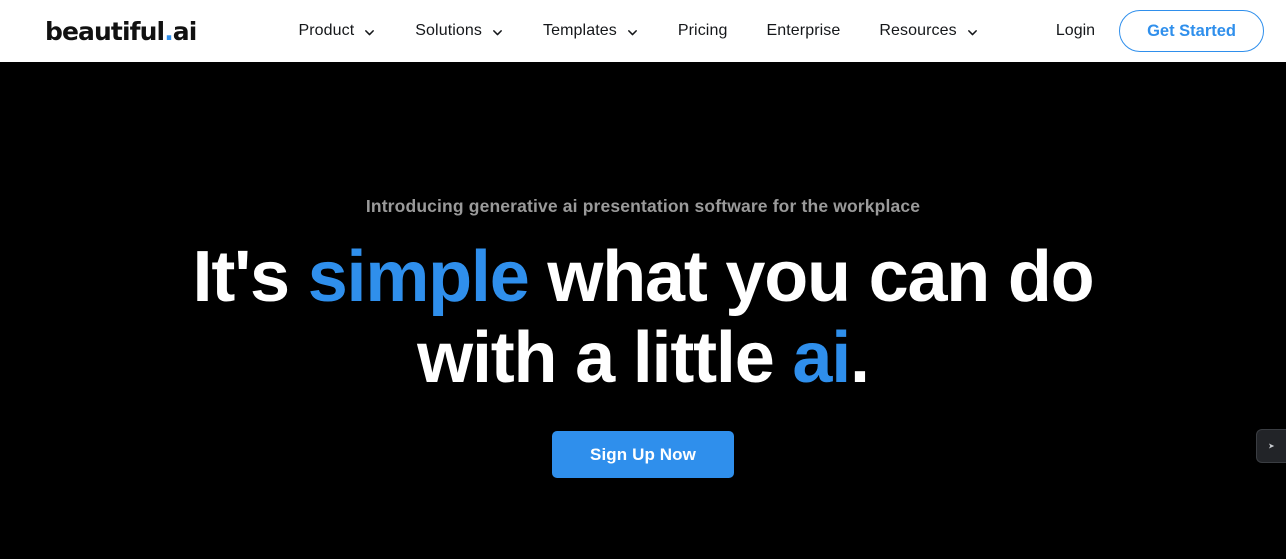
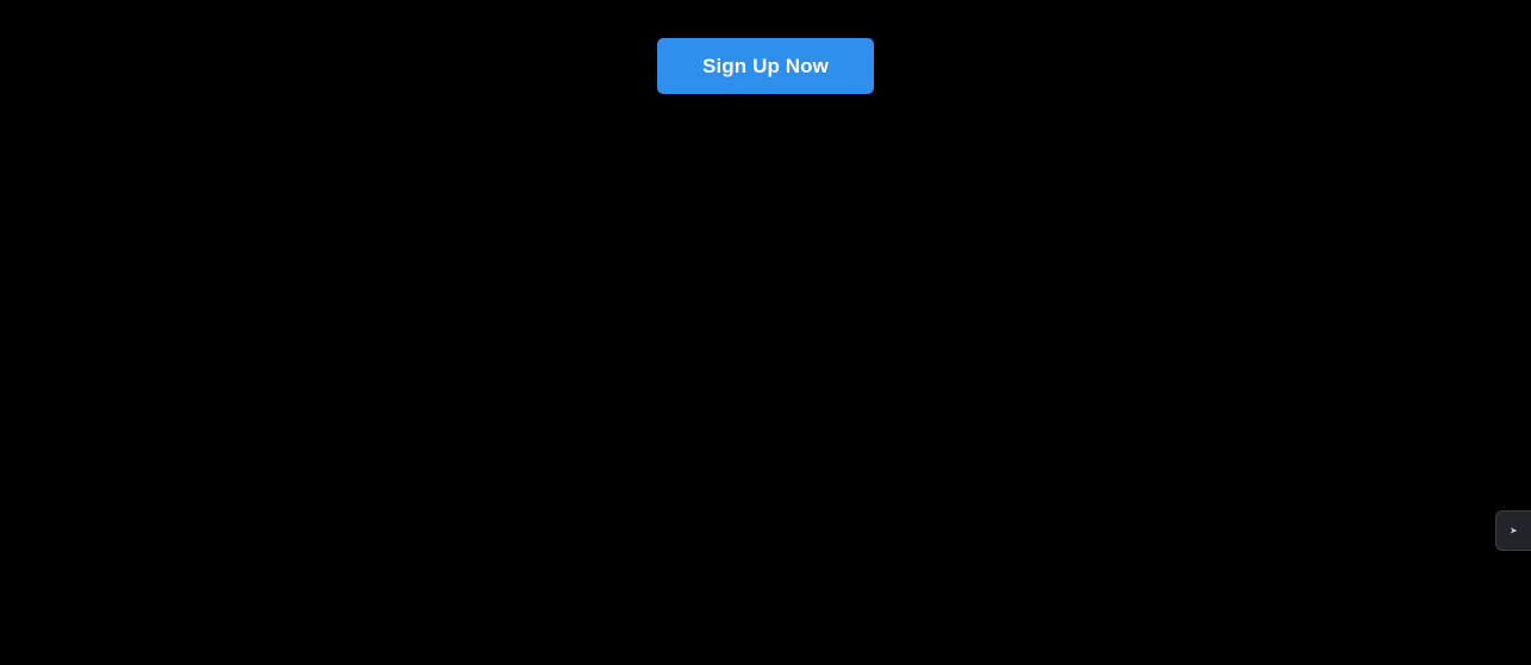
- beautiful
- .
- ai
- Product
- Solutions
- Templates
- Pricing
- Enterprise
- Resources
- Login
- Get Started
- Introducing generative ai presentation software for the workplace
- It's simple what you can do with a little ai.
  Sign Up Now
  ➤
